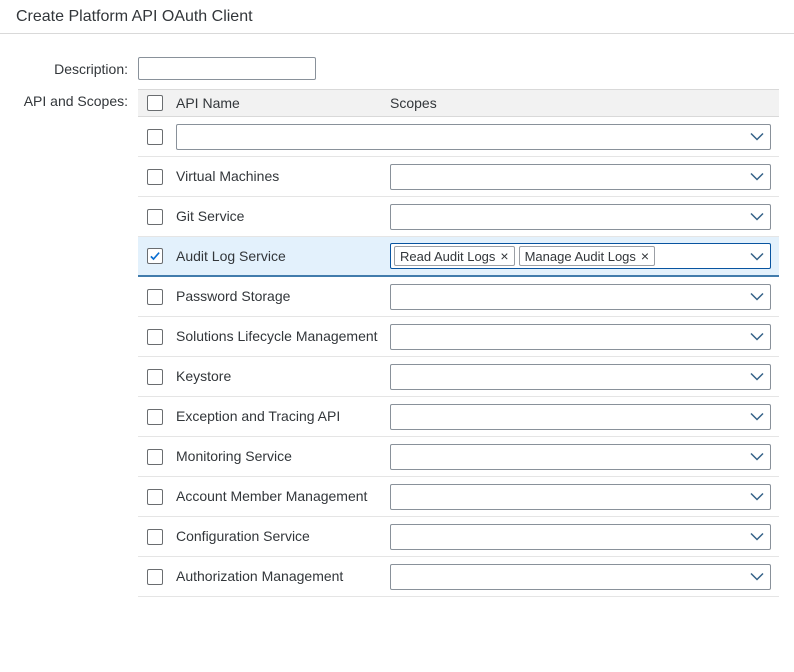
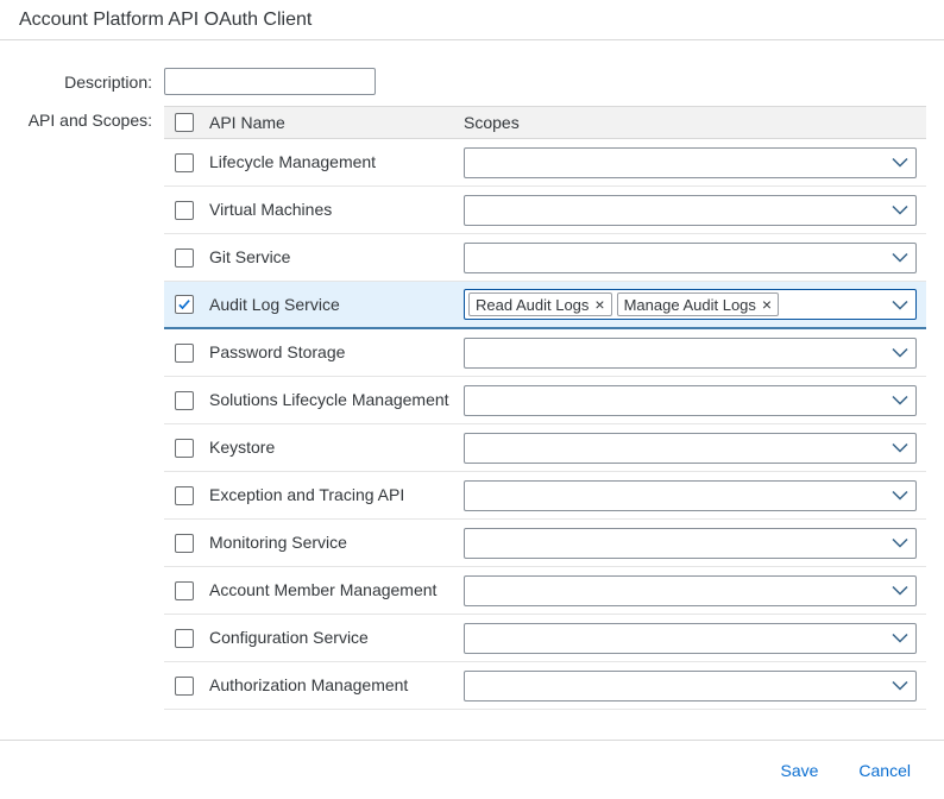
- Create Platform API OAuth Client
+ Account Platform API OAuth Client
  Description:
  API and Scopes:
  API Name
  Scopes
+ Lifecycle Management
  Virtual Machines
  Git Service
  Audit Log Service
  Read Audit Logs
  ×
  Manage Audit Logs
  ×
  Password Storage
  Solutions Lifecycle Management
  Keystore
  Exception and Tracing API
  Monitoring Service
  Account Member Management
  Configuration Service
  Authorization Management
+ Save
+ Cancel
